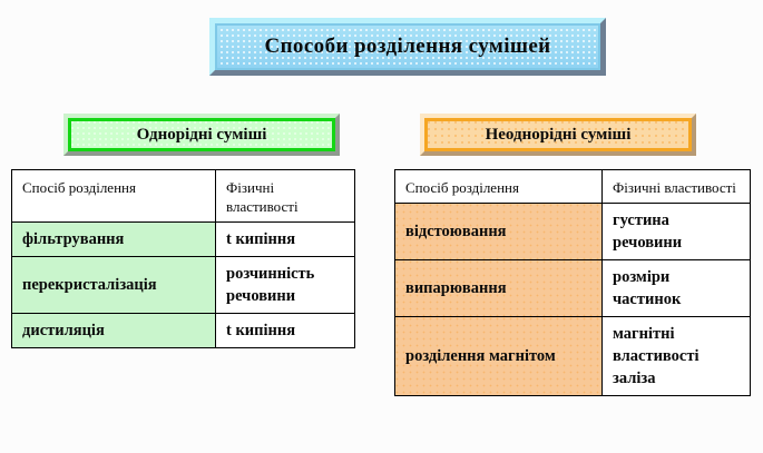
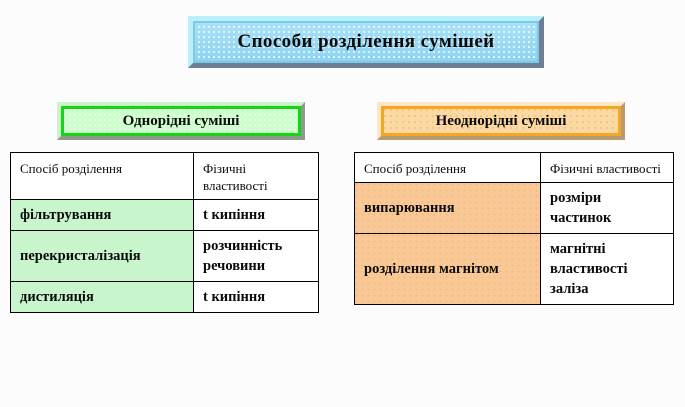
  Способи розділення сумішей
  Однорідні суміші
  Неоднорідні суміші
  Спосіб розділення	Фізичні властивості
  фільтрування	t кипіння
  перекристалізація	розчинність речовини
  дистиляція	t кипіння
  Спосіб розділення	Фізичні властивості
- відстоювання	густина речовини
  випарювання	розміри частинок
  розділення магнітом	магнітні властивості заліза
